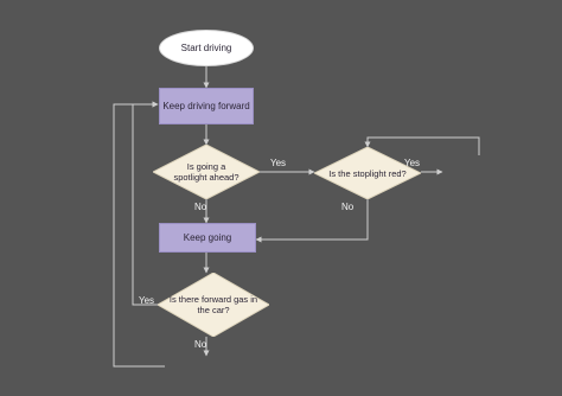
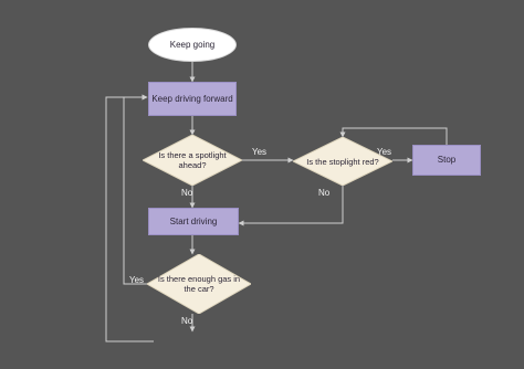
- Start driving
+ Keep going
  Keep driving forward
- Is going a spotlight ahead?
+ Is there a spotlight ahead?
  Is the stoplight red?
+ Stop
- Keep going
+ Start driving
- Is there forward gas in the car?
+ Is there enough gas in the car?
  Yes
  No
  Yes
  No
  Yes
  No
